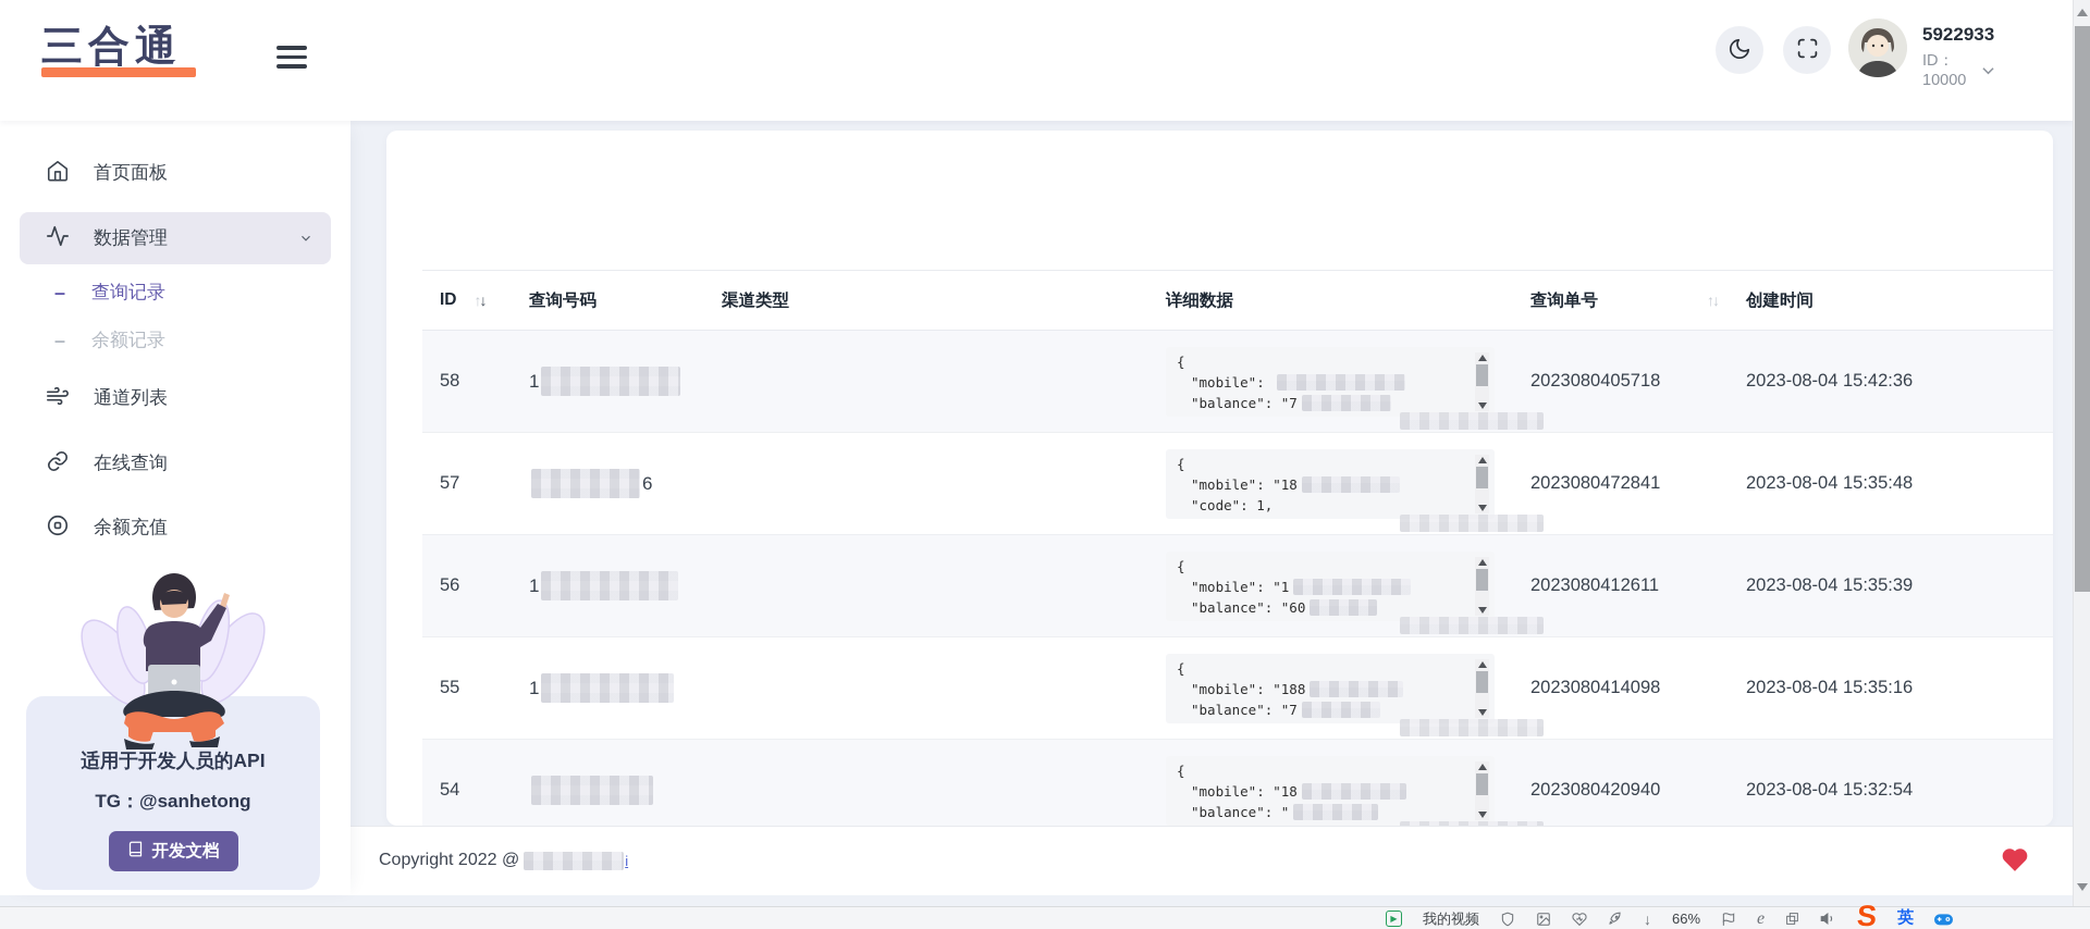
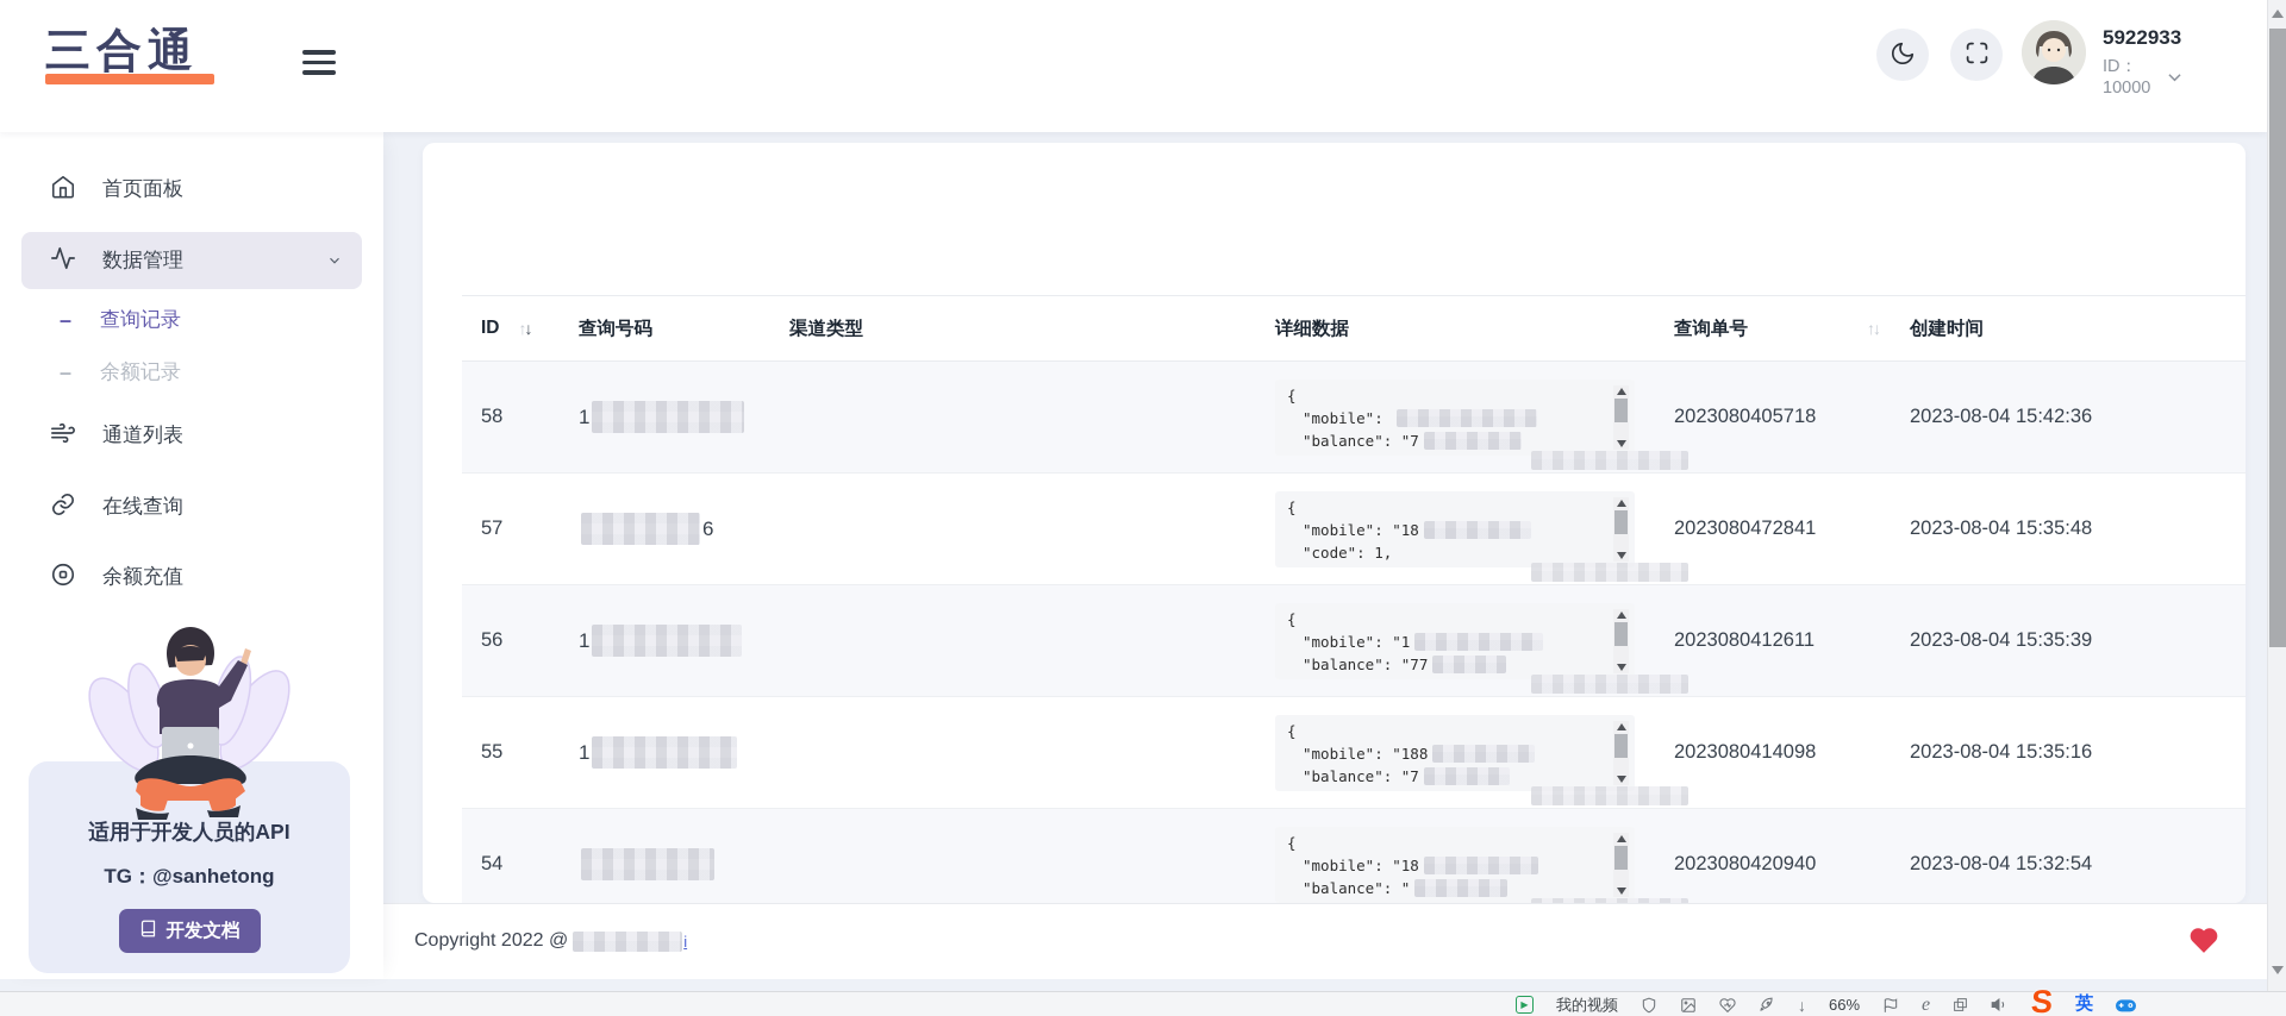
  三合通
  5922933
  ID：10000
  首页面板
  数据管理
  –
  查询记录
  –
  余额记录
  通道列表
  在线查询
  余额充值
  适用于开发人员的API
  TG：@sanhetong
  开发文档
  ID
  ↑
  ↓
  查询号码
  渠道类型
  详细数据
  查询单号
  ↑
  ↓
  创建时间
  58
  1
  {
  "mobile":
  "balance": "7
  2023080405718
  2023-08-04 15:42:36
  57
  6
  {
  "mobile": "18
  "code": 1,
  2023080472841
  2023-08-04 15:35:48
  56
  1
  {
  "mobile": "1
- "balance": "60
+ "balance": "77
  2023080412611
  2023-08-04 15:35:39
  55
  1
  {
  "mobile": "188
  "balance": "7
  2023080414098
  2023-08-04 15:35:16
  54
  {
  "mobile": "18
  "balance": "
  2023080420940
  2023-08-04 15:32:54
  Copyright 2022 @
  i
  ▶
  我的视频
  ↓
  66%
  e
  英
